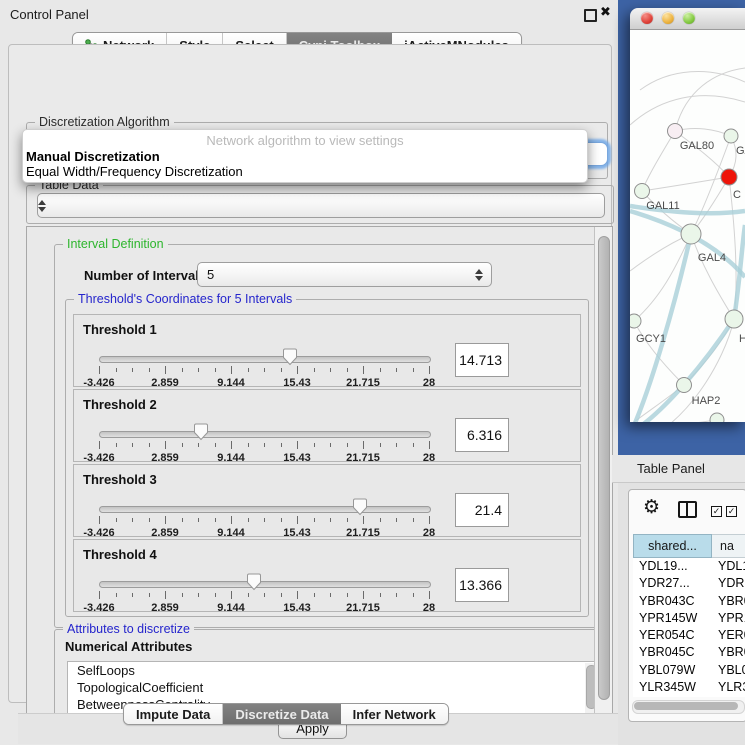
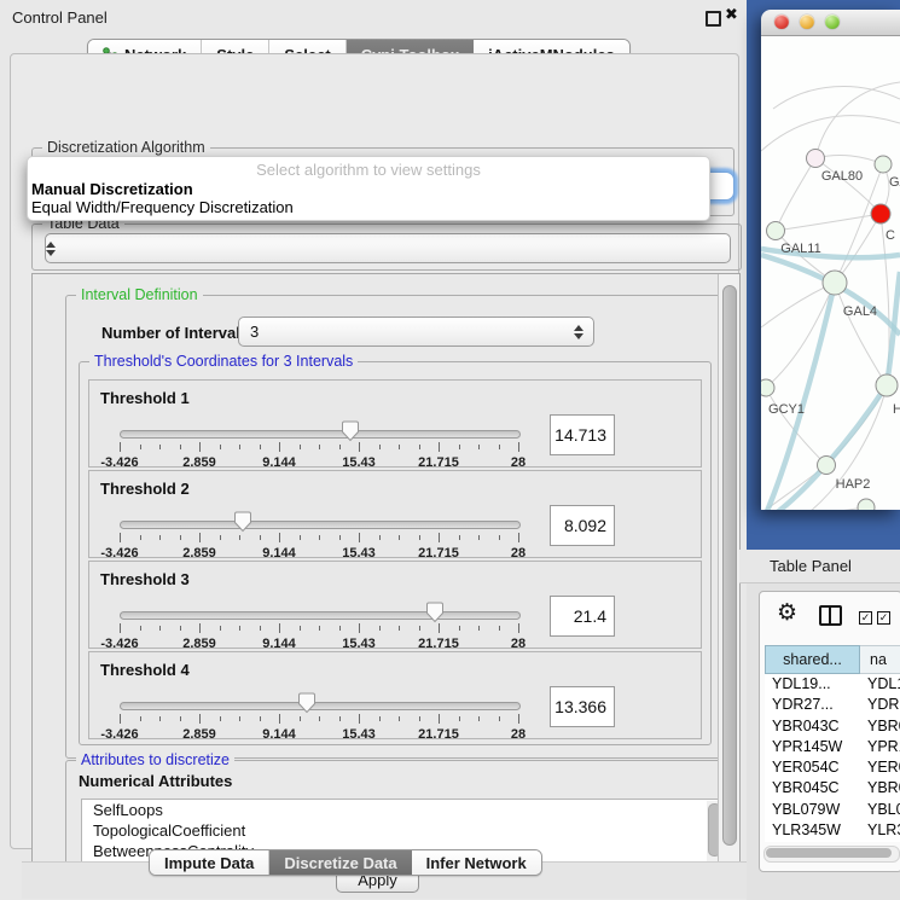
  Control Panel
  ✖
  Discretization Algorithm
- Network algorithm to view settings
+ Select algorithm to view settings
  Manual Discretization
  Equal Width/Frequency Discretization
  Table Data
  Interval Definition
  Number of Interva
- 5
+ 3
- Threshold's Coordinates for 5 Intervals
+ Threshold's Coordinates for 3 Intervals
  Threshold 1
  -3.426
  2.859
  9.144
  15.43
  21.715
  28
  14.713
  Threshold 2
  -3.426
  2.859
  9.144
  15.43
  21.715
  28
- 6.316
+ 8.092
  Threshold 3
  -3.426
  2.859
  9.144
  15.43
  21.715
  28
  21.4
  Threshold 4
  -3.426
  2.859
  9.144
  15.43
  21.715
  28
  13.366
  Attributes to discretize
  Numerical Attributes
  SelfLoops
  TopologicalCoefficient
  Apply
  Impute Data
  Discretize Data
  Infer Network
  GAL80
  C
  GAL11
  GAL4
  GCY1
  H
  HAP2
  Table Panel
  ⚙
  ✓
  ✓
  shared...
  na
  YDL19...
  YDL
  YDR27...
  YDR
  YBR043C
  YBR
  YPR145W
  YPR
  YER054C
  YER
  YBR045C
  YBR
  YBL079W
  YBL
  YLR345W
  YLR
